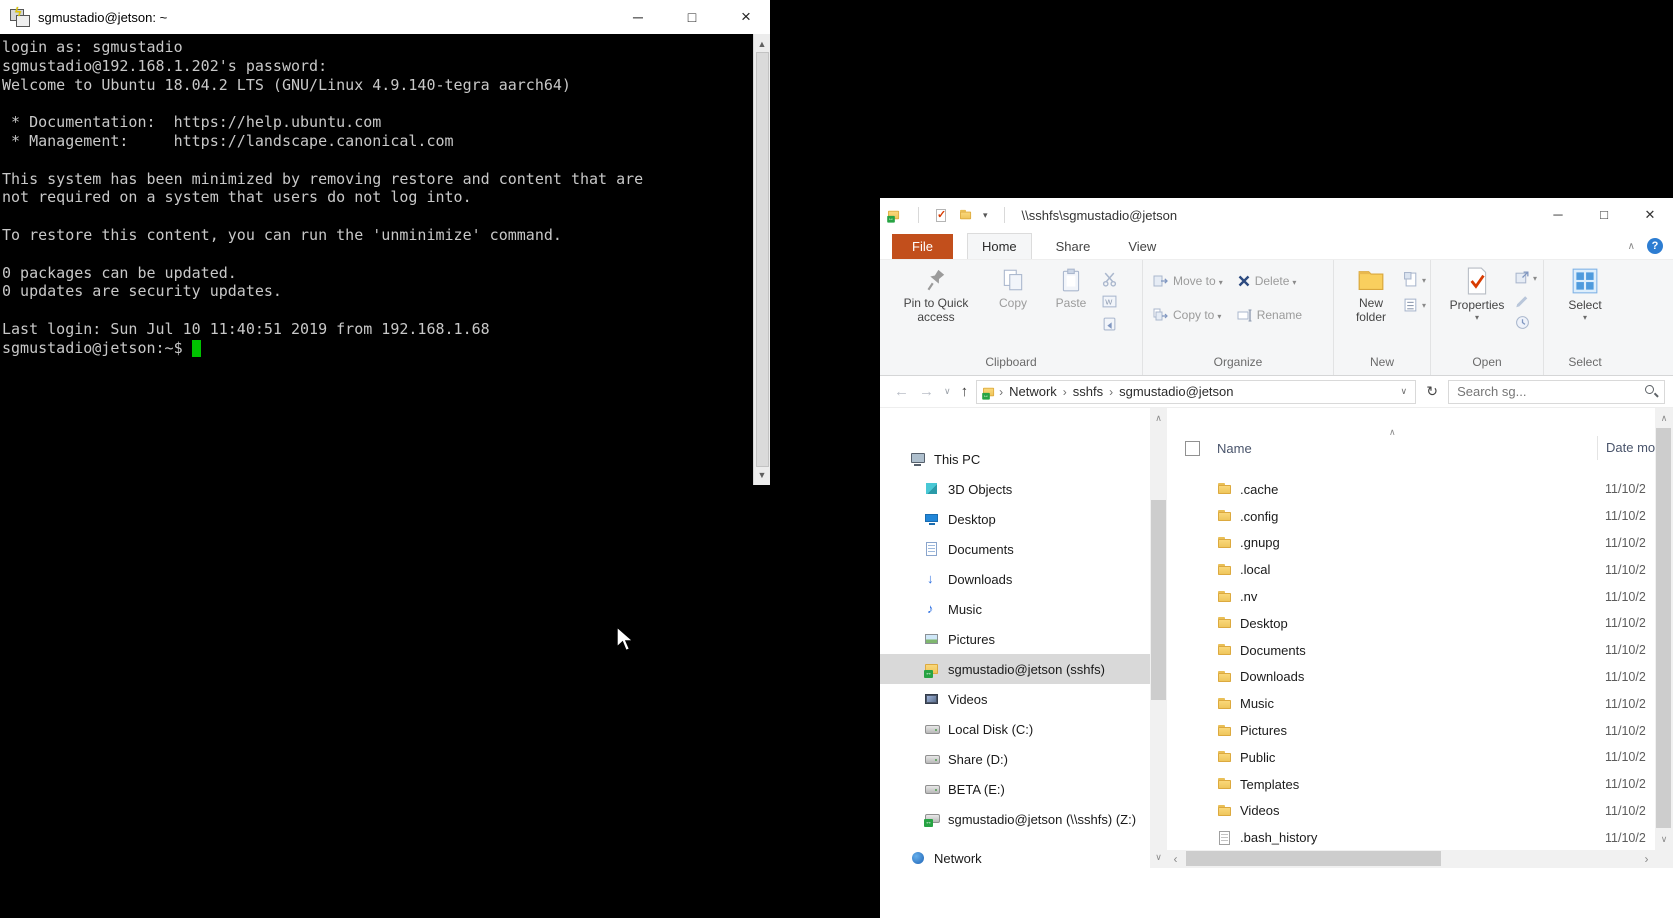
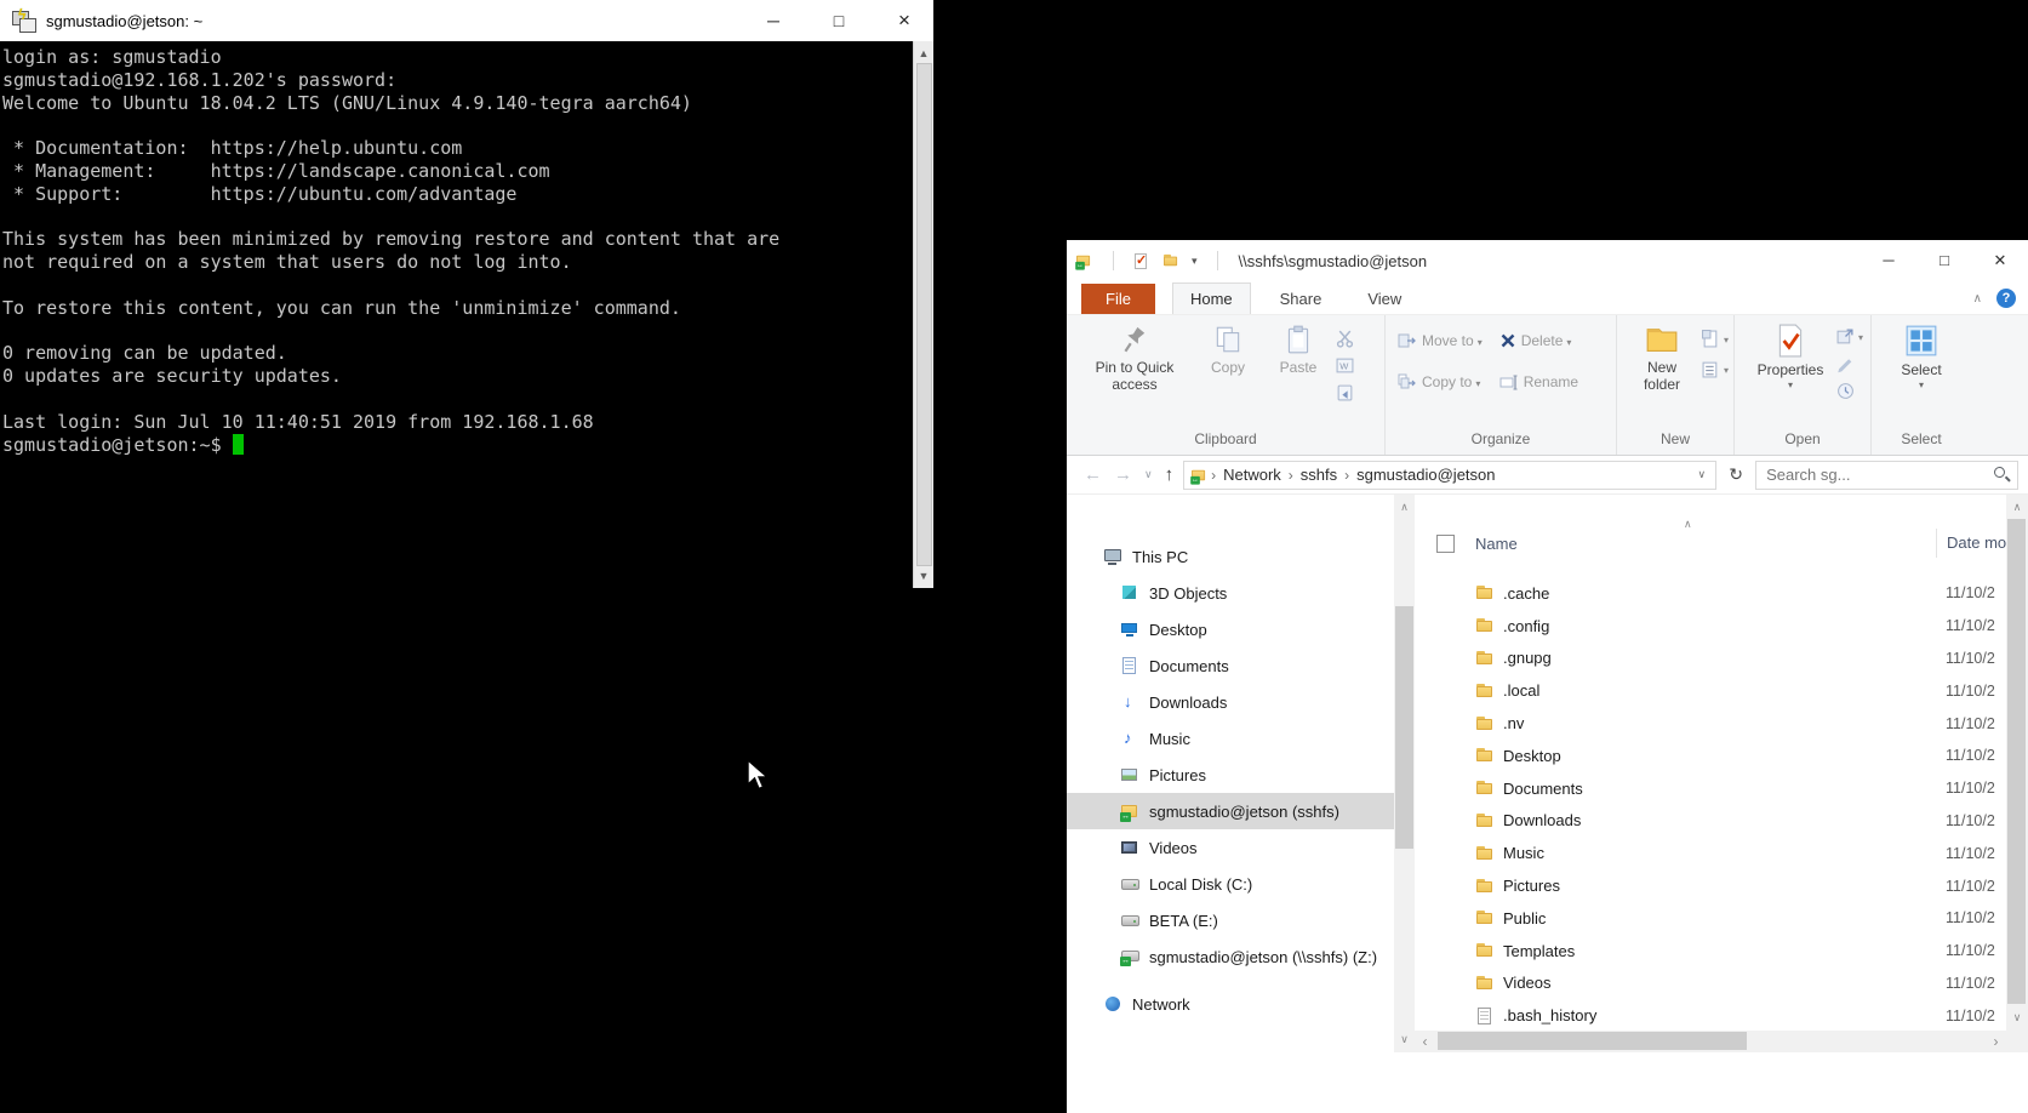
  ϟ
  sgmustadio@jetson: ~
  ─
  □
  ×
  login as: sgmustadio
  sgmustadio@192.168.1.202's password:
  Welcome to Ubuntu 18.04.2 LTS (GNU/Linux 4.9.140-tegra aarch64)
  * Documentation: https://help.ubuntu.com
  * Management: https://landscape.canonical.com
+ * Support: https://ubuntu.com/advantage
  This system has been minimized by removing restore and content that are
  not required on a system that users do not log into.
  To restore this content, you can run the 'unminimize' command.
- 0 packages can be updated.
+ 0 removing can be updated.
  0 updates are security updates.
  Last login: Sun Jul 10 11:40:51 2019 from 192.168.1.68
  sgmustadio@jetson:~$
  ▲
  ▼
  ▾
  \\sshfs\sgmustadio@jetson
  ─
  □
  ✕
  File
  Home
  Share
  View
  ∧
  ?
  Pin to Quick access
  Copy
  Paste
  W
  Clipboard
  Move to
  Copy to
  Delete
  Rename
  Organize
  New folder
  New
  Properties
  ▾
  Open
  Select
  ▾
  Select
  ←
  →
  ∨
  ↑
  Network
  sshfs
  sgmustadio@jetson
  ∨
  ↻
  Search sg...
  This PC
  3D Objects
  Desktop
  Documents
  Downloads
  Music
  Pictures
  sgmustadio@jetson (sshfs)
  Videos
  Local Disk (C:)
- Share (D:)
  BETA (E:)
  sgmustadio@jetson (\\sshfs) (Z:)
  Network
  ∧
  ∨
  Name
  ∧
  Date mo
  .cache
  11/10/2
  .config
  11/10/2
  .gnupg
  11/10/2
  .local
  11/10/2
  .nv
  11/10/2
  Desktop
  11/10/2
  Documents
  11/10/2
  Downloads
  11/10/2
  Music
  11/10/2
  Pictures
  11/10/2
  Public
  11/10/2
  Templates
  11/10/2
  Videos
  11/10/2
  .bash_history
  11/10/2
  ‹
  ›
  ∧
  ∨
